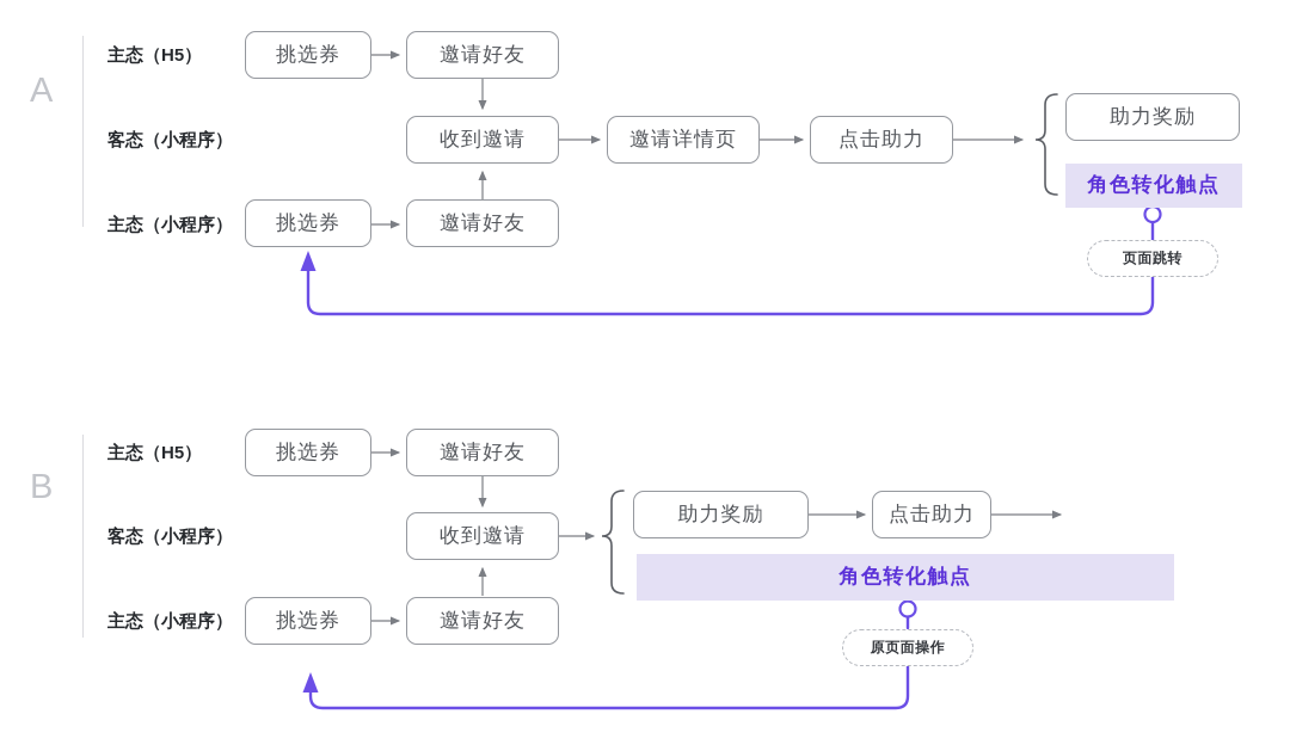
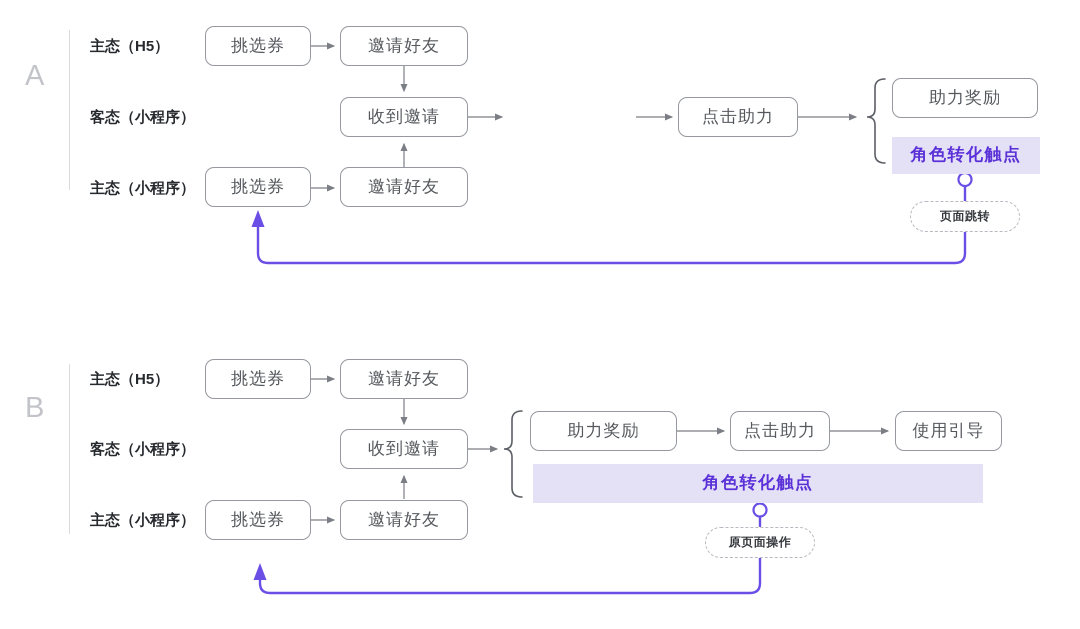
  A
  主态（H5）
  客态（小程序）
  主态（小程序）
  挑选券
  邀请好友
  收到邀请
- 邀请详情页
  点击助力
  助力奖励
  角色转化触点
  页面跳转
  挑选券
  邀请好友
  B
  主态（H5）
  客态（小程序）
  主态（小程序）
  挑选券
  邀请好友
  收到邀请
  助力奖励
  点击助力
+ 使用引导
  角色转化触点
  原页面操作
  挑选券
  邀请好友
